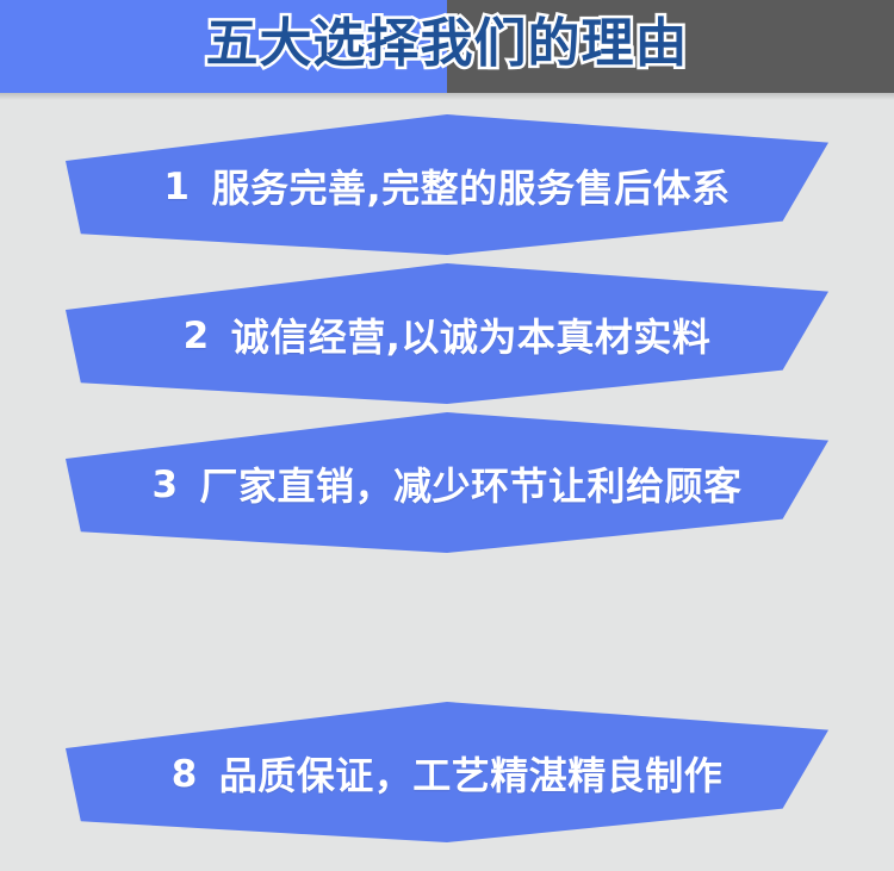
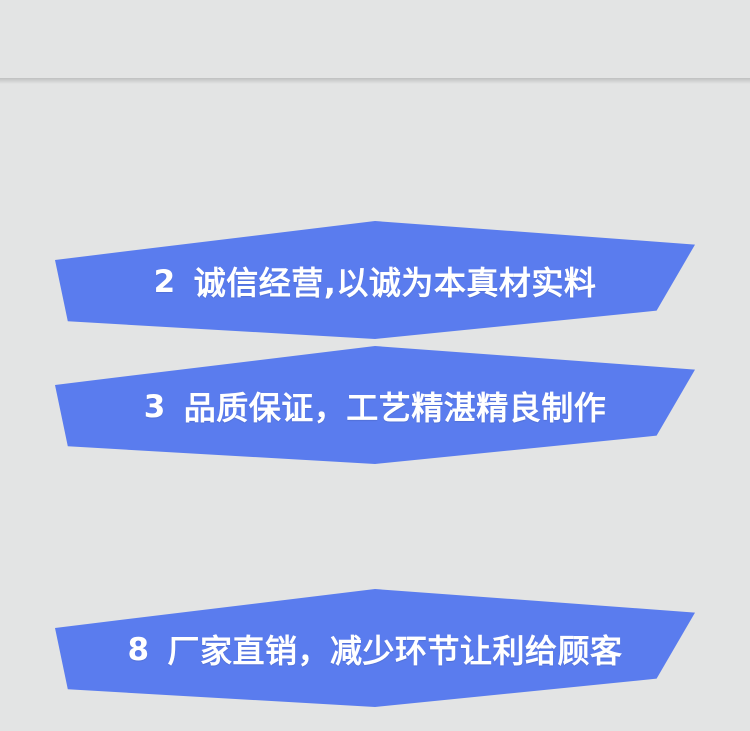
- 五大选择我们的理由
- 1
- 服务完善,完整的服务售后体系
  2
  诚信经营,以诚为本真材实料
  3
- 厂家直销，减少环节让利给顾客
+ 品质保证，工艺精湛精良制作
  8
- 品质保证，工艺精湛精良制作
+ 厂家直销，减少环节让利给顾客
